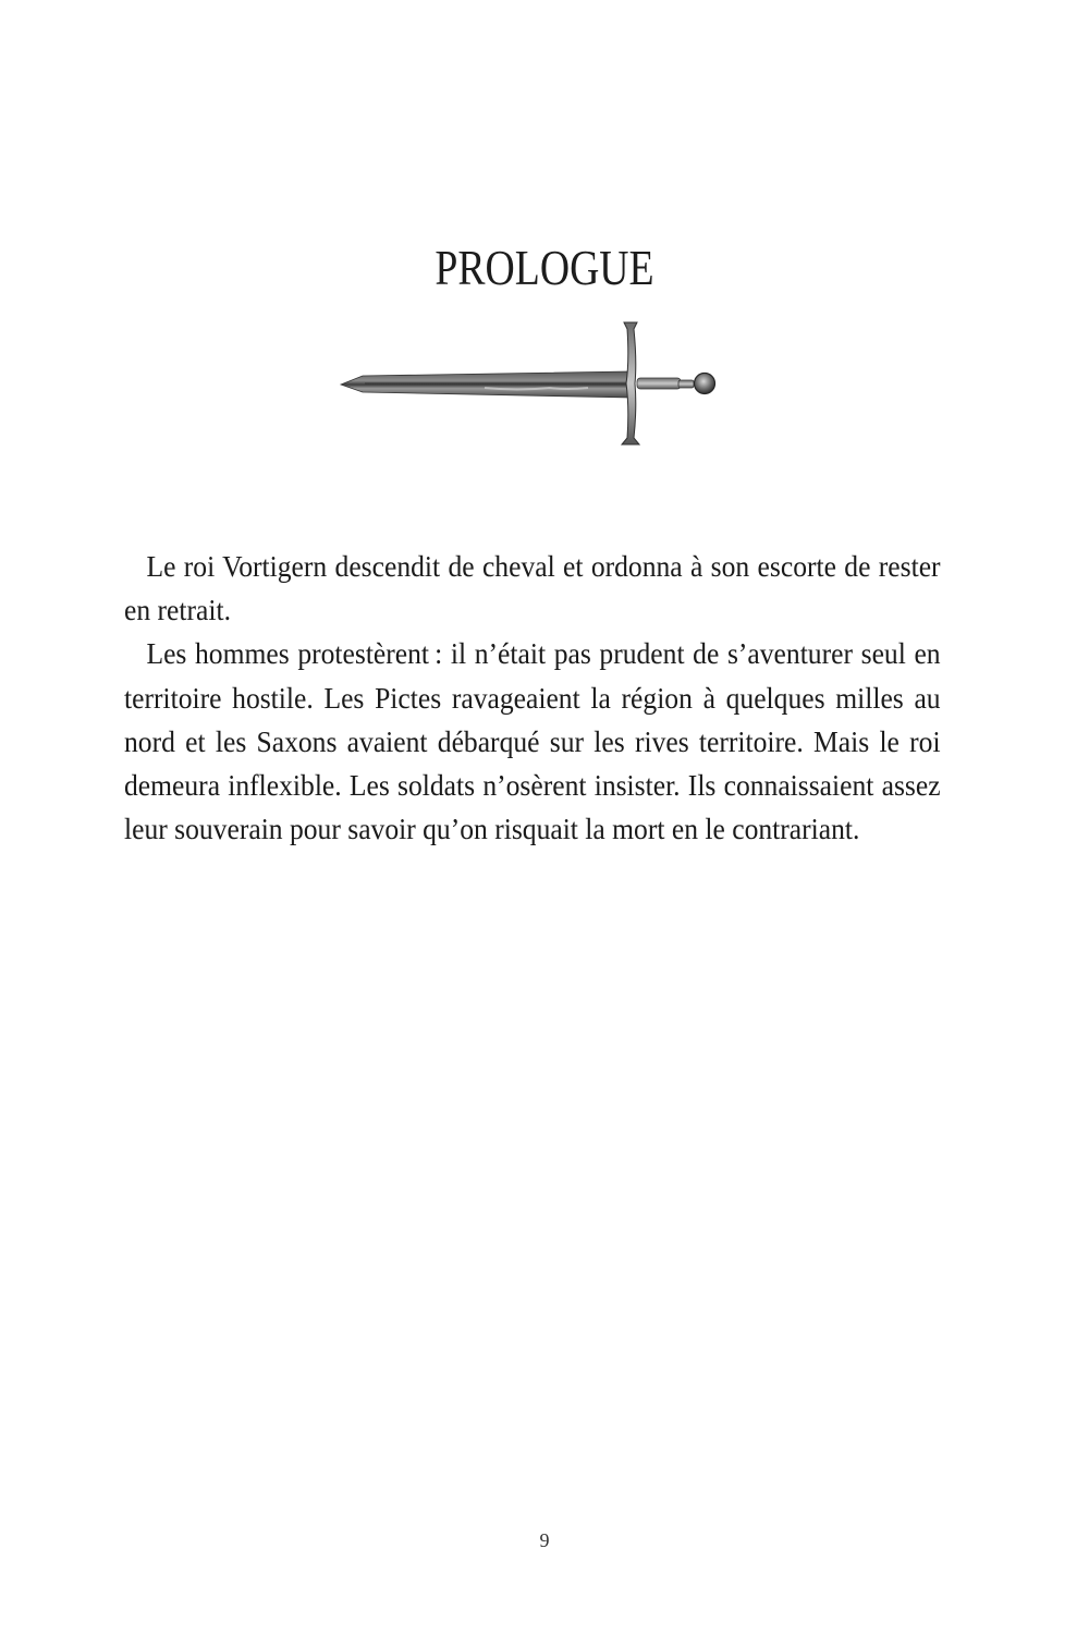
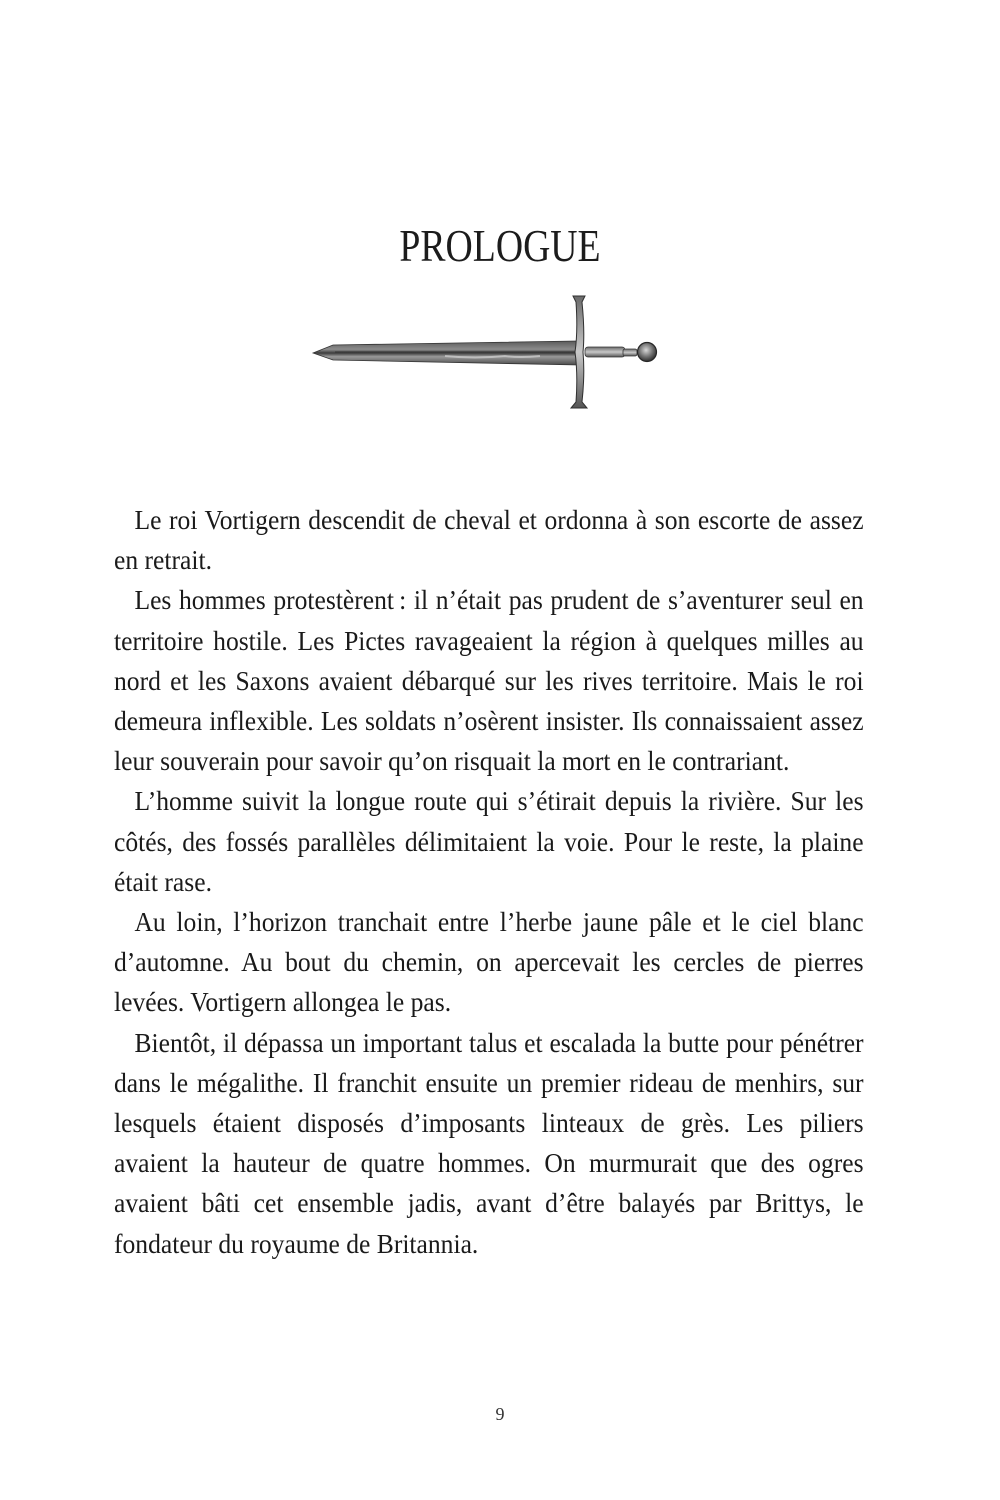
  PROLOGUE
- Le roi Vortigern descendit de cheval et ordonna à son escorte de rester en retrait.
+ Le roi Vortigern descendit de cheval et ordonna à son escorte de assez en retrait.
  Les hommes protestèrent : il n’était pas prudent de s’aventu­rer seul en territoire hostile. Les Pictes ravageaient la région à quelques milles au nord et les Saxons avaient débarqué sur les rives territoire. Mais le roi demeura inflexible. Les soldats n’osèrent insister. Ils connaissaient assez leur souverain pour savoir qu’on risquait la mort en le contrariant.
+ L’homme suivit la longue route qui s’étirait depuis la rivière. Sur les côtés, des fossés parallèles délimitaient la voie. Pour le reste, la plaine était rase.
+ Au loin, l’horizon tranchait entre l’herbe jaune pâle et le ciel blanc d’automne. Au bout du chemin, on apercevait les cercles de pierres levées. Vortigern allongea le pas.
+ Bientôt, il dépassa un important talus et escalada la butte pour pénétrer dans le mégalithe. Il franchit ensuite un premier rideau de menhirs, sur lesquels étaient disposés d’imposants lin­teaux de grès. Les piliers avaient la hauteur de quatre hommes. On murmurait que des ogres avaient bâti cet ensemble jadis, avant d’être balayés par Brittys, le fondateur du royaume de Britannia.
  9
